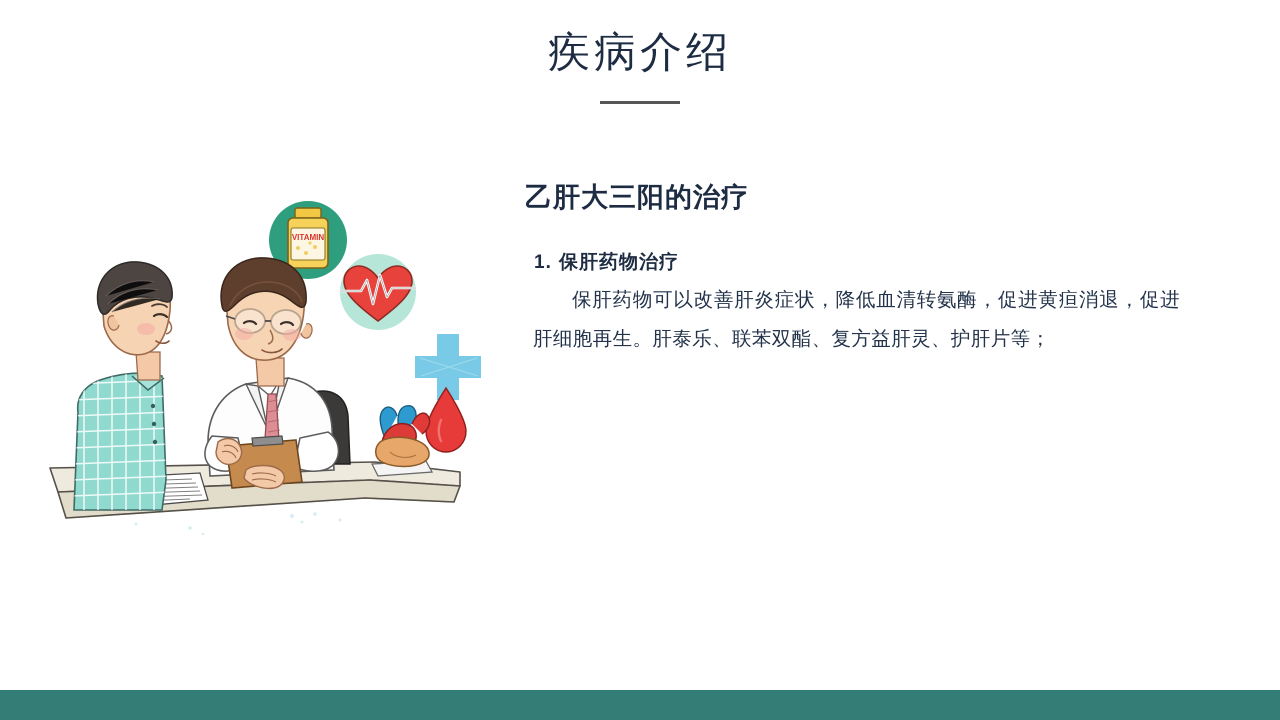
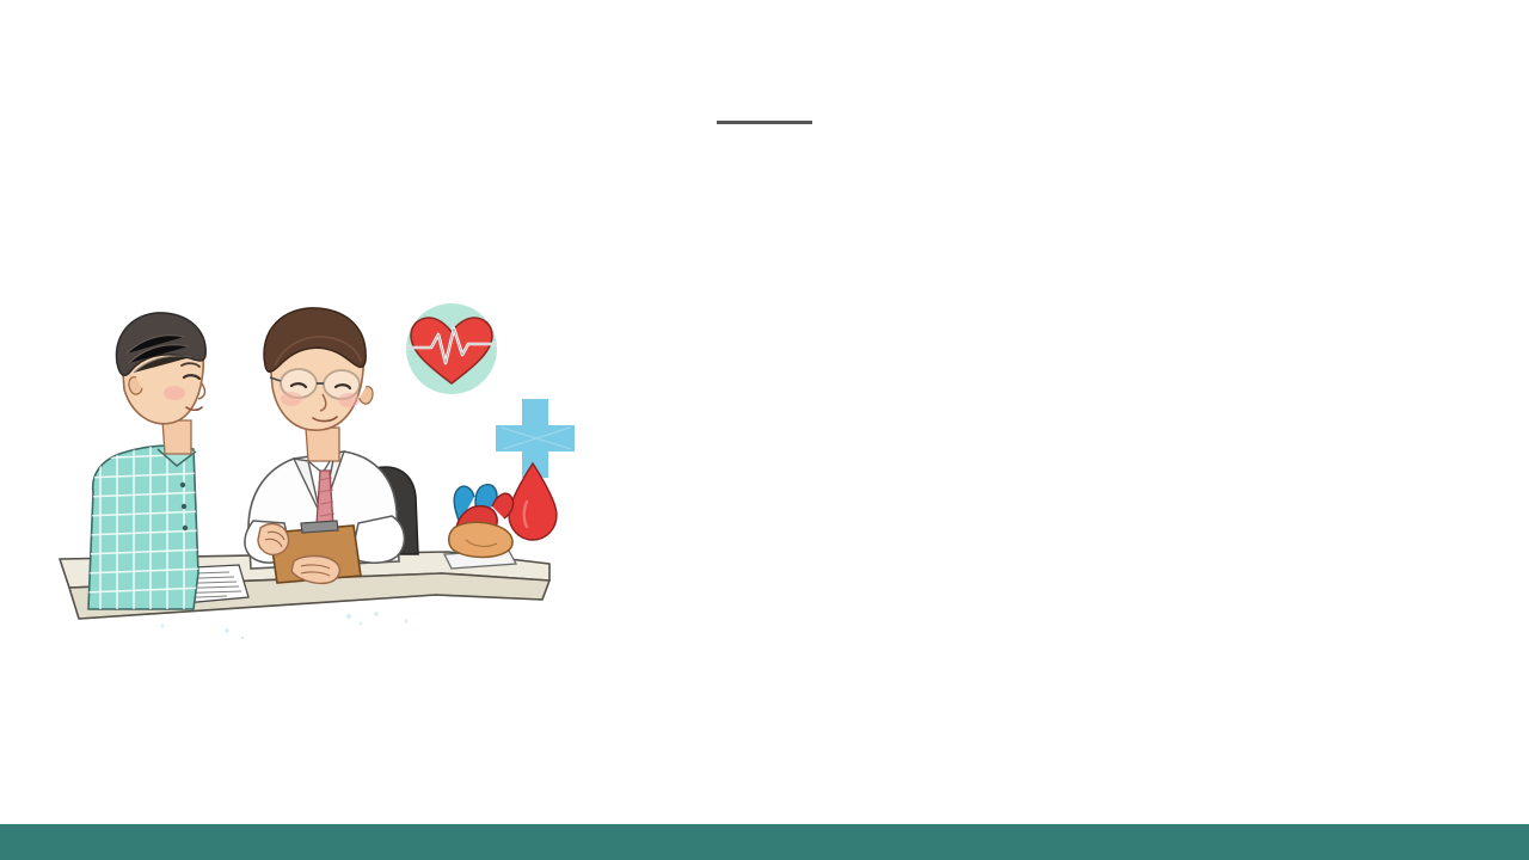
- 疾病介绍
- VITAMIN
- 乙肝大三阳的治疗
- 1. 保肝药物治疗
- 保肝药物可以改善肝炎症状，降低血清转氨酶，促进黄疸消退，促进肝细胞再生。肝泰乐、联苯双酯、复方益肝灵、护肝片等；
